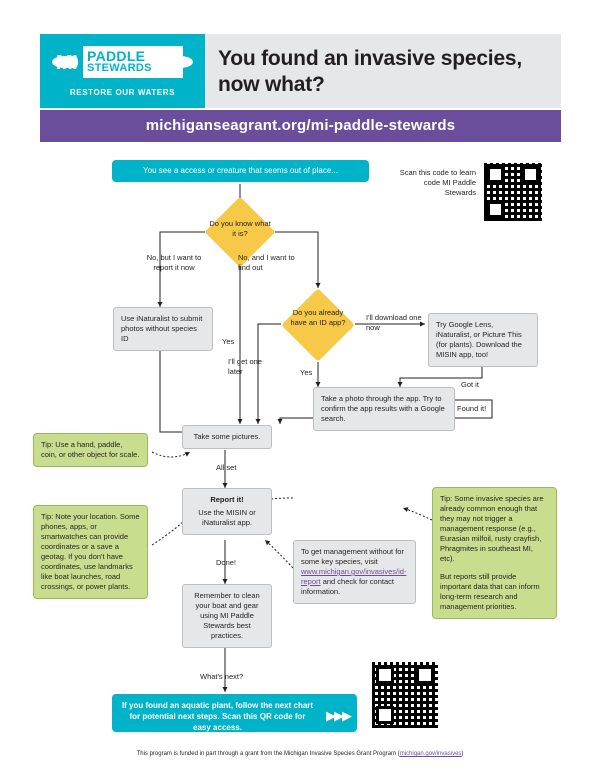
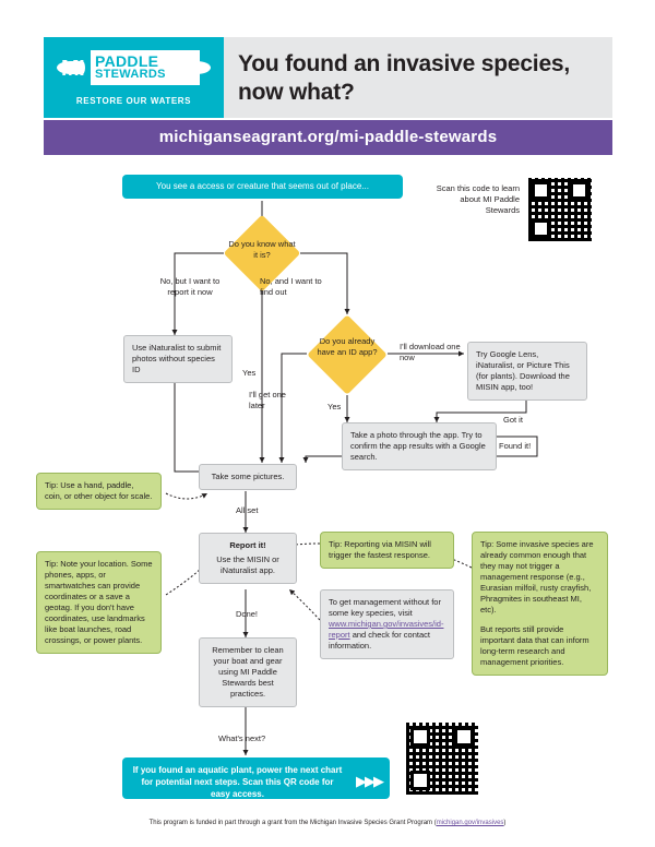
  MI
  PADDLE
  STEWARDS
  RESTORE OUR WATERS
  You found an invasive species, now what?
  michiganseagrant.org/mi-paddle-stewards
- Scan this code to learn code MI Paddle Stewards
+ Scan this code to learn about MI Paddle Stewards
  You see a access or creature that seems out of place...
  Do you know what it is?
  No, but I want to report it now
  No, and I want to find out
  Yes
  Use iNaturalist to submit photos without species ID
  Do you already have an ID app?
  I'll download one now
  I'll get one later
  Yes
  Try Google Lens, iNaturalist, or Picture This (for plants). Download the MISIN app, too!
  Take a photo through the app. Try to confirm the app results with a Google search.
  Got it
  Found it!
  Take some pictures.
  All set
  Report it!
  Use the MISIN or iNaturalist app.
  Done!
  Remember to clean your boat and gear using MI Paddle Stewards best practices.
  What's next?
  Tip: Use a hand, paddle, coin, or other object for scale.
  Tip: Note your location. Some phones, apps, or smartwatches can provide coordinates or a save a geotag. If you don't have coordinates, use landmarks like boat launches, road crossings, or power plants.
+ Tip: Reporting via MISIN will trigger the fastest response.
  To get management without for some key species, visit www.michigan.gov/invasives/id-report and check for contact information.
  Tip: Some invasive species are already common enough that they may not trigger a management response (e.g., Eurasian milfoil, rusty crayfish, Phragmites in southeast MI, etc).
  But reports still provide important data that can inform long-term research and management priorities.
- If you found an aquatic plant, follow the next chart for potential next steps. Scan this QR code for easy access.
+ If you found an aquatic plant, power the next chart for potential next steps. Scan this QR code for easy access.
  ▶▶▶
